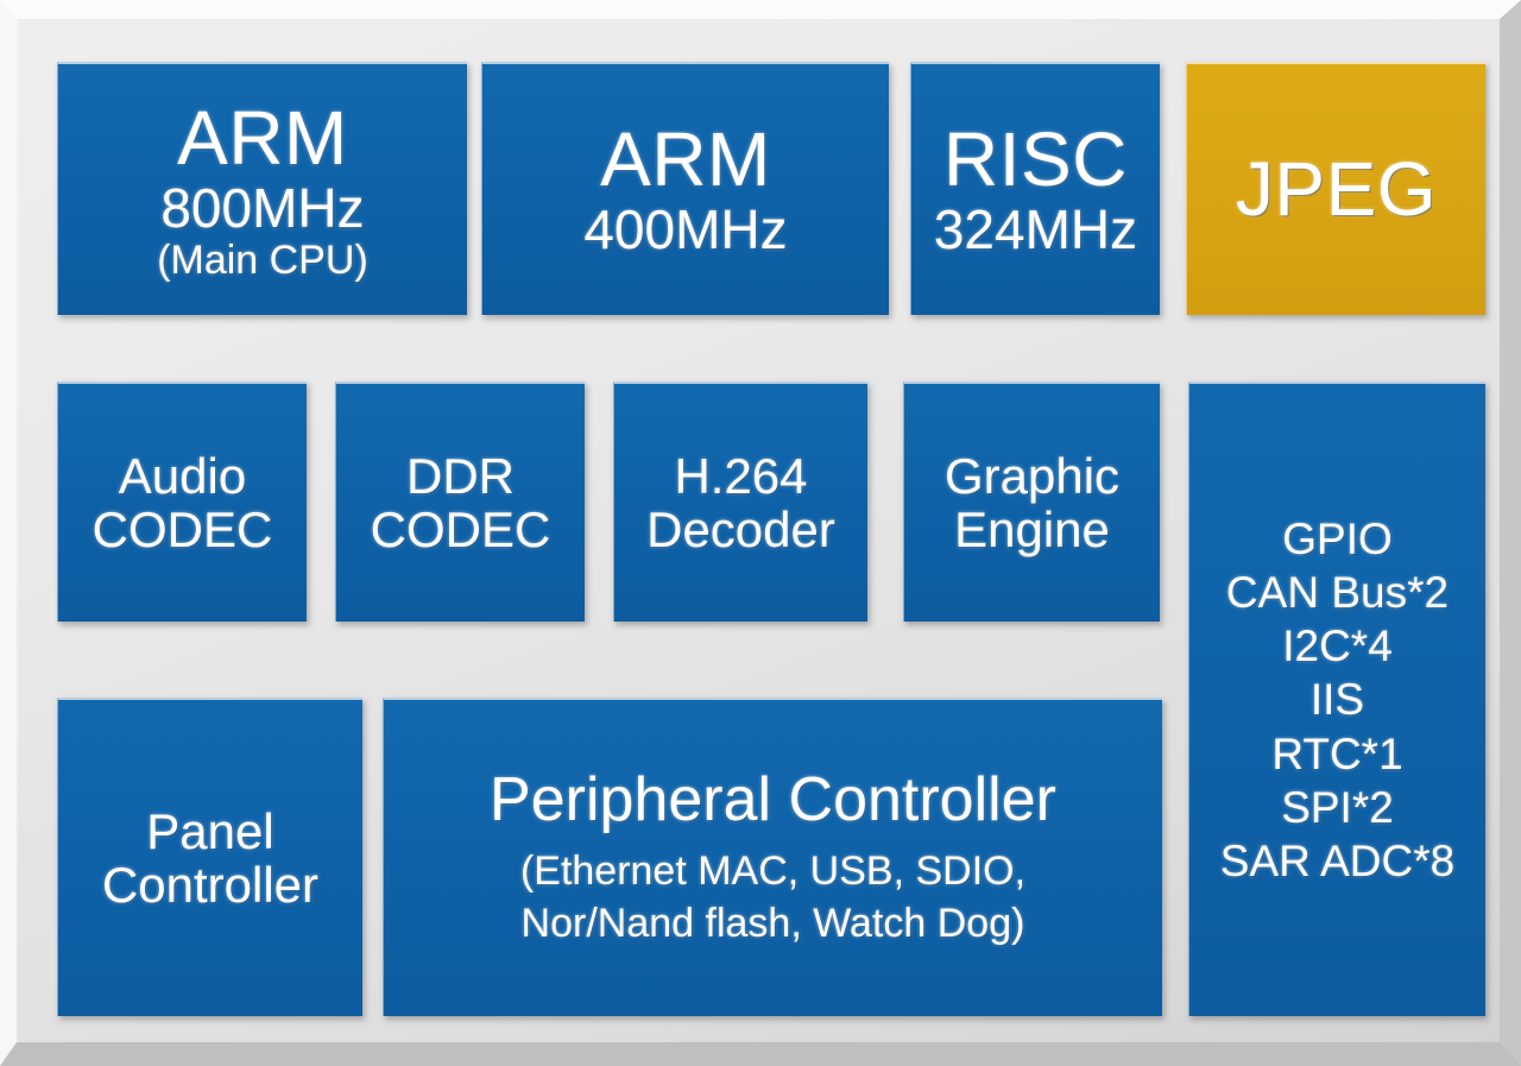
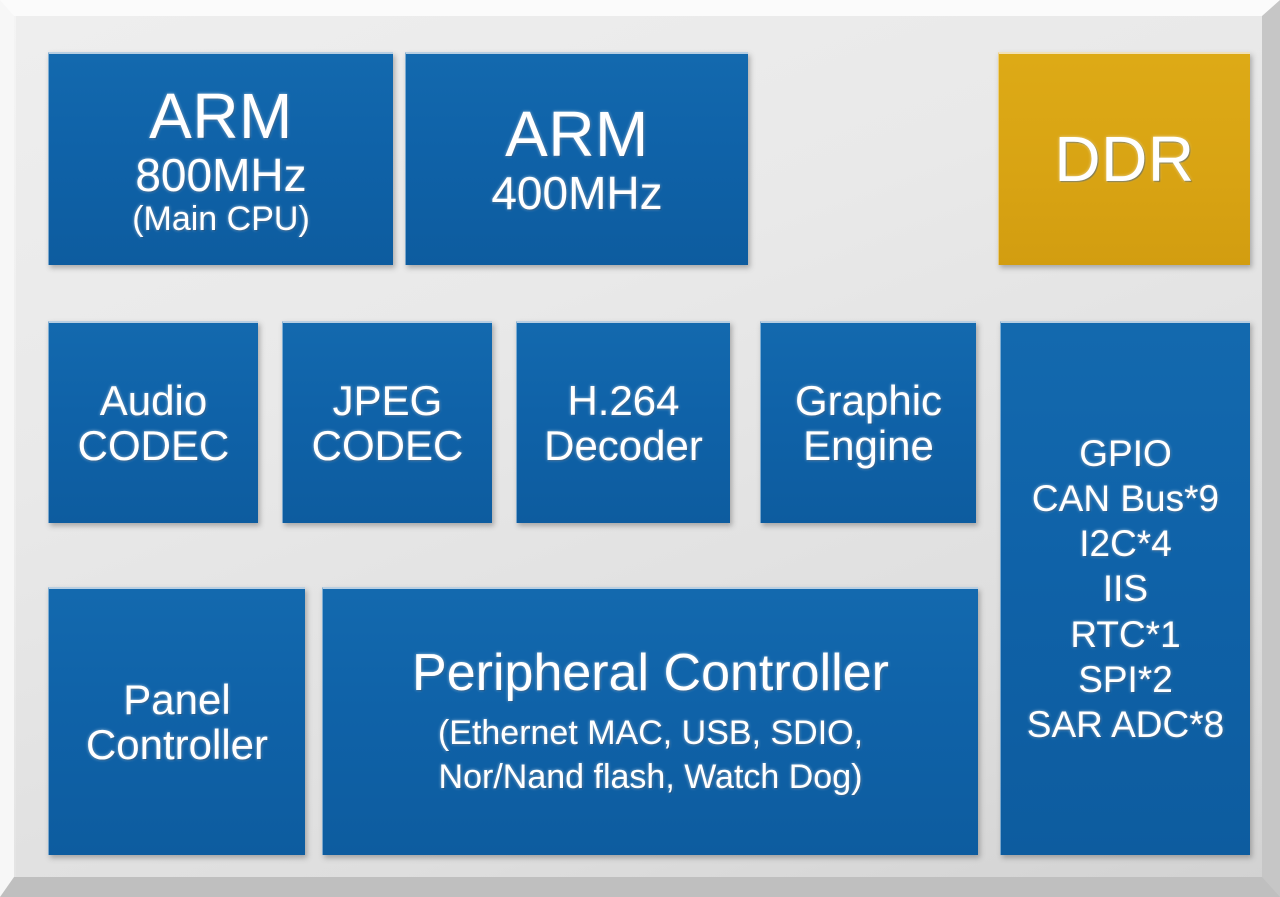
  ARM
  800MHz
  (Main CPU)
  ARM
  400MHz
- RISC
- 324MHz
- JPEG
+ DDR
  Audio
  CODEC
- DDR
+ JPEG
  CODEC
  H.264
  Decoder
  Graphic
  Engine
  GPIO
- CAN Bus*2
+ CAN Bus*9
  I2C*4
  IIS
  RTC*1
  SPI*2
  SAR ADC*8
  Panel
  Controller
  Peripheral Controller
  (Ethernet MAC, USB, SDIO,
  Nor/Nand flash, Watch Dog)
